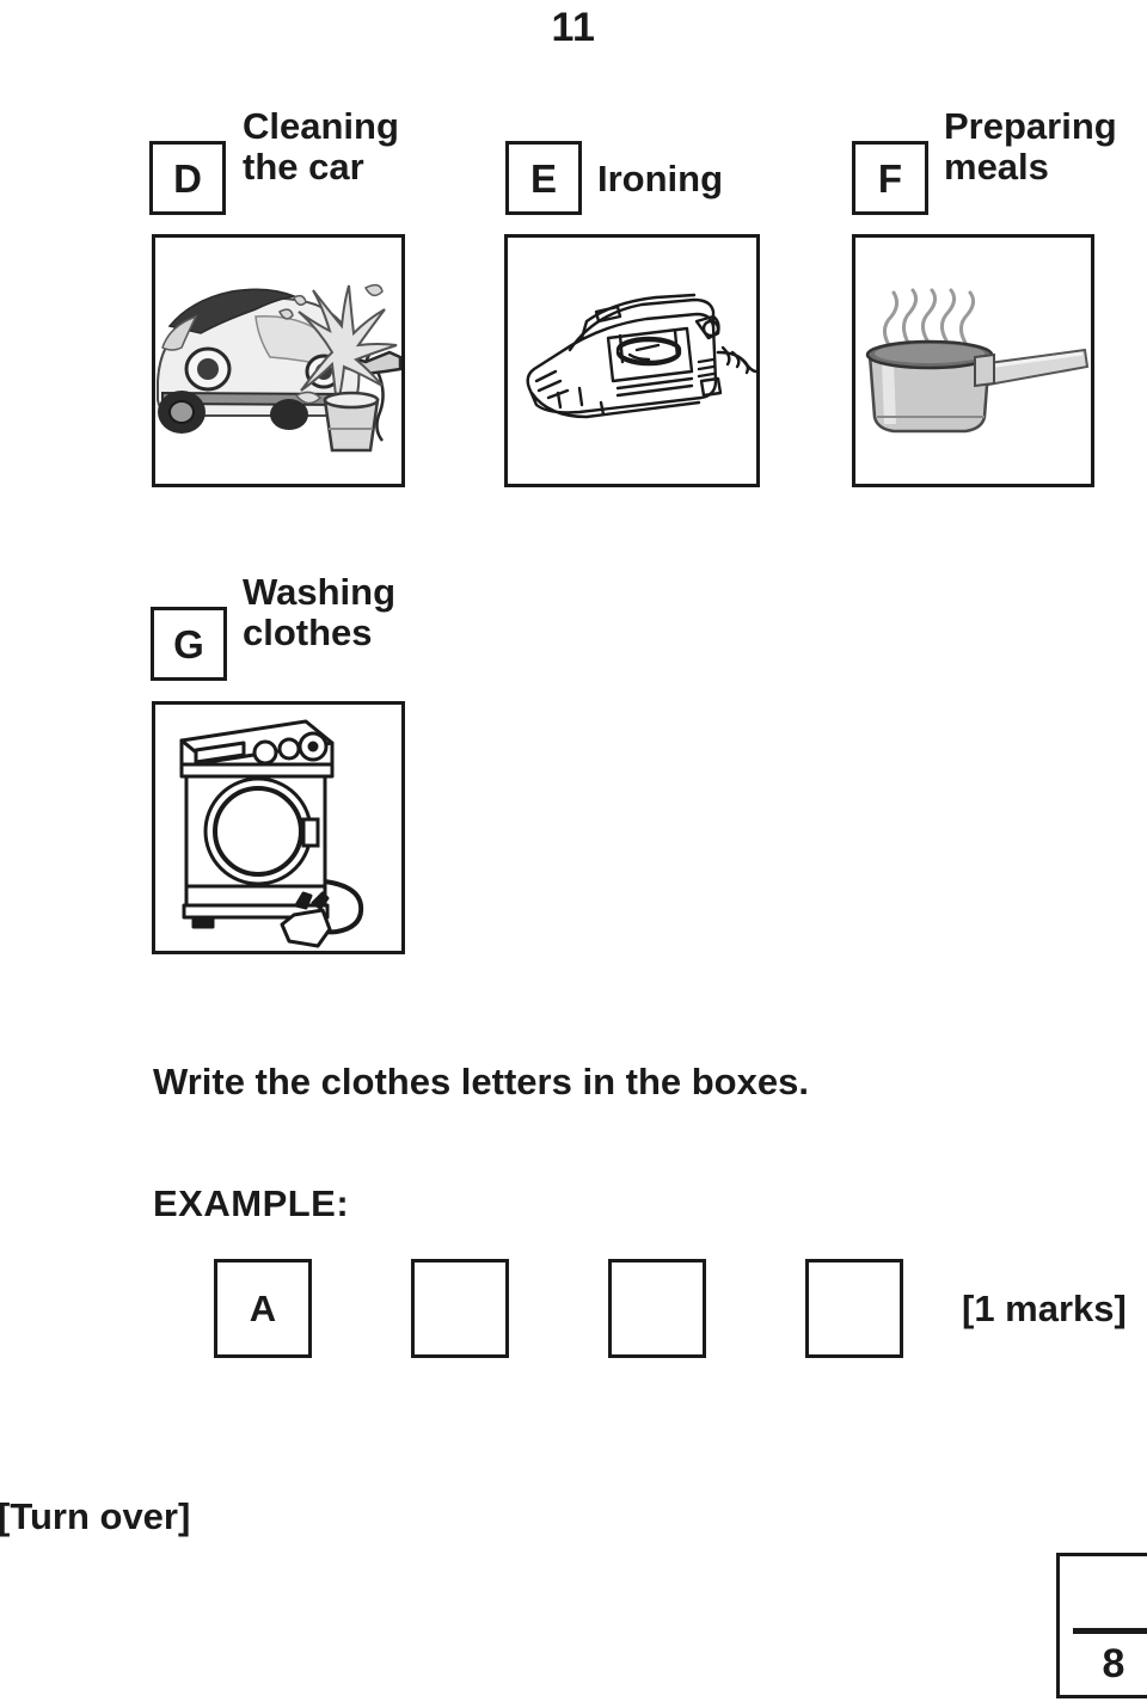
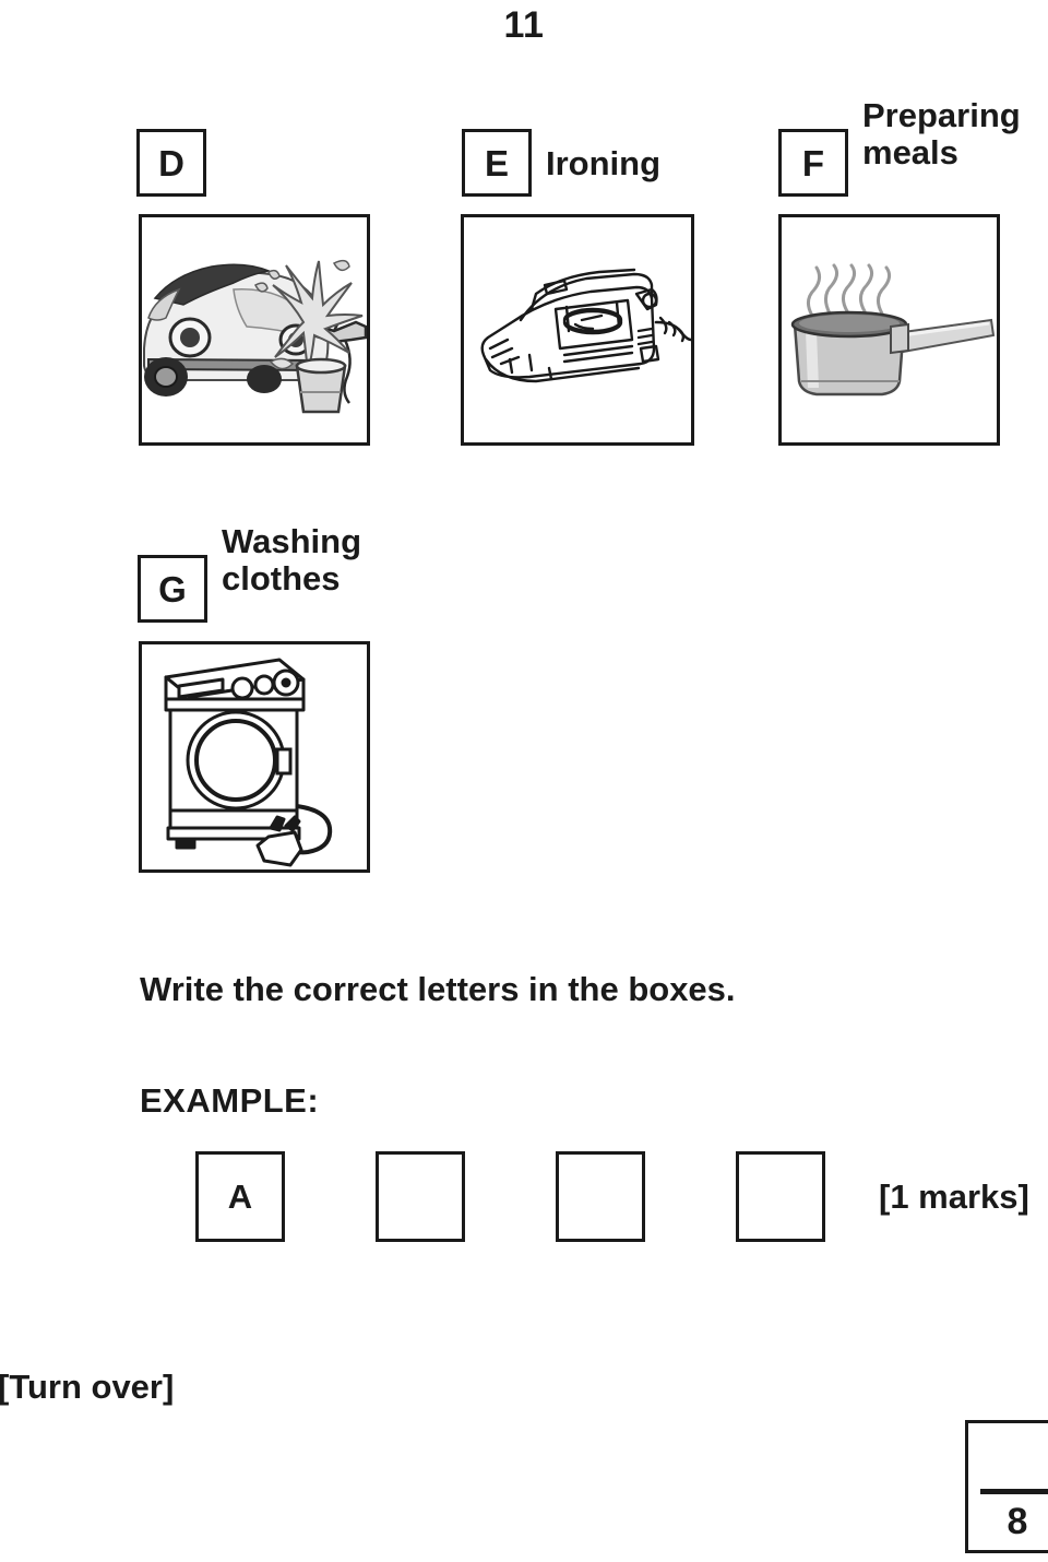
  11
  D
- Cleaning
- the car
  E
  Ironing
  F
  Preparing
  meals
  G
  Washing
  clothes
- Write the clothes letters in the boxes.
+ Write the correct letters in the boxes.
  EXAMPLE:
  A
  [1 marks]
  [Turn over]
  8
